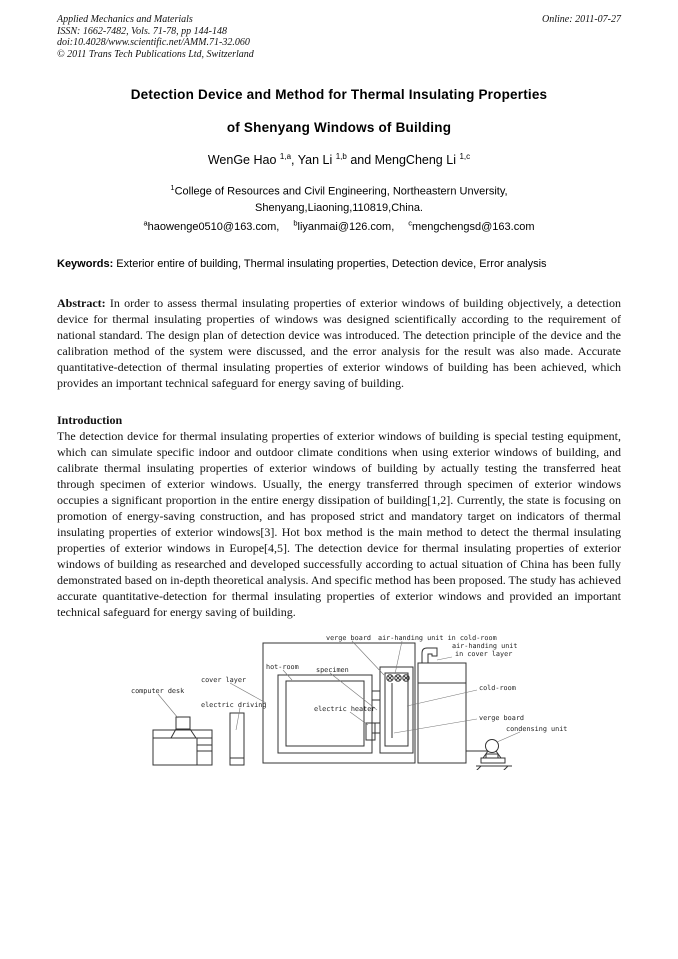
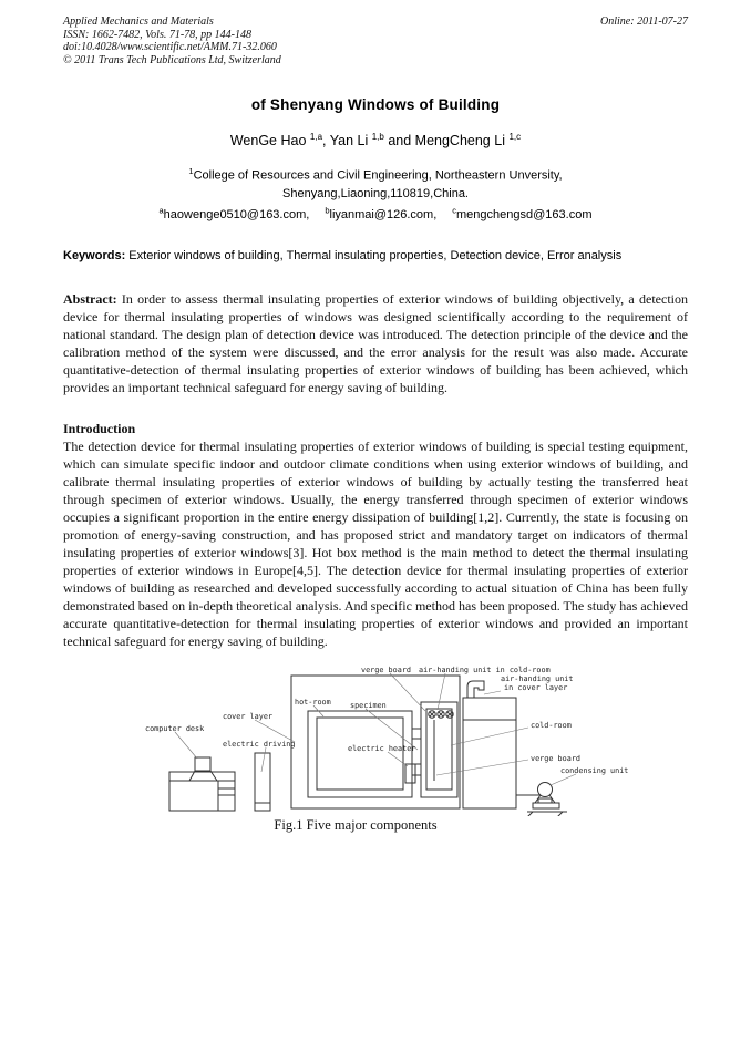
  Applied Mechanics and Materials
  ISSN: 1662-7482, Vols. 71-78, pp 144-148
  doi:10.4028/www.scientific.net/AMM.71-32.060
  © 2011 Trans Tech Publications Ltd, Switzerland
  Online: 2011-07-27
- Detection Device and Method for Thermal Insulating Properties
  of Shenyang Windows of Building
  WenGe Hao 1,a, Yan Li 1,b and MengCheng Li 1,c
  1College of Resources and Civil Engineering, Northeastern Unversity,
  Shenyang,Liaoning,110819,China.
  ahaowenge0510@163.com, bliyanmai@126.com, cmengchengsd@163.com
- Keywords: Exterior entire of building, Thermal insulating properties, Detection device, Error analysis
+ Keywords: Exterior windows of building, Thermal insulating properties, Detection device, Error analysis
  Abstract: In order to assess thermal insulating properties of exterior windows of building objectively, a detection device for thermal insulating properties of windows was designed scientifically according to the requirement of national standard. The design plan of detection device was introduced. The detection principle of the device and the calibration method of the system were discussed, and the error analysis for the result was also made. Accurate quantitative-detection of thermal insulating properties of exterior windows of building has been achieved, which provides an important technical safeguard for energy saving of building.
  Introduction
  The detection device for thermal insulating properties of exterior windows of building is special testing equipment, which can simulate specific indoor and outdoor climate conditions when using exterior windows of building, and calibrate thermal insulating properties of exterior windows of building by actually testing the transferred heat through specimen of exterior windows. Usually, the energy transferred through specimen of exterior windows occupies a significant proportion in the entire energy dissipation of building[1,2]. Currently, the state is focusing on promotion of energy-saving construction, and has proposed strict and mandatory target on indicators of thermal insulating properties of exterior windows[3]. Hot box method is the main method to detect the thermal insulating properties of exterior windows in Europe[4,5]. The detection device for thermal insulating properties of exterior windows of building as researched and developed successfully according to actual situation of China has been fully demonstrated based on in-depth theoretical analysis. And specific method has been proposed. The study has achieved accurate quantitative-detection for thermal insulating properties of exterior windows and provided an important technical safeguard for energy saving of building.
  verge board
  air-handing unit in cold-room
  air-handing unit
  in cover layer
  hot-room
  specimen
  cover layer
  cold-room
  computer desk
  electric driving
  electric heater
  verge board
  condensing unit
+ Fig.1 Five major components
